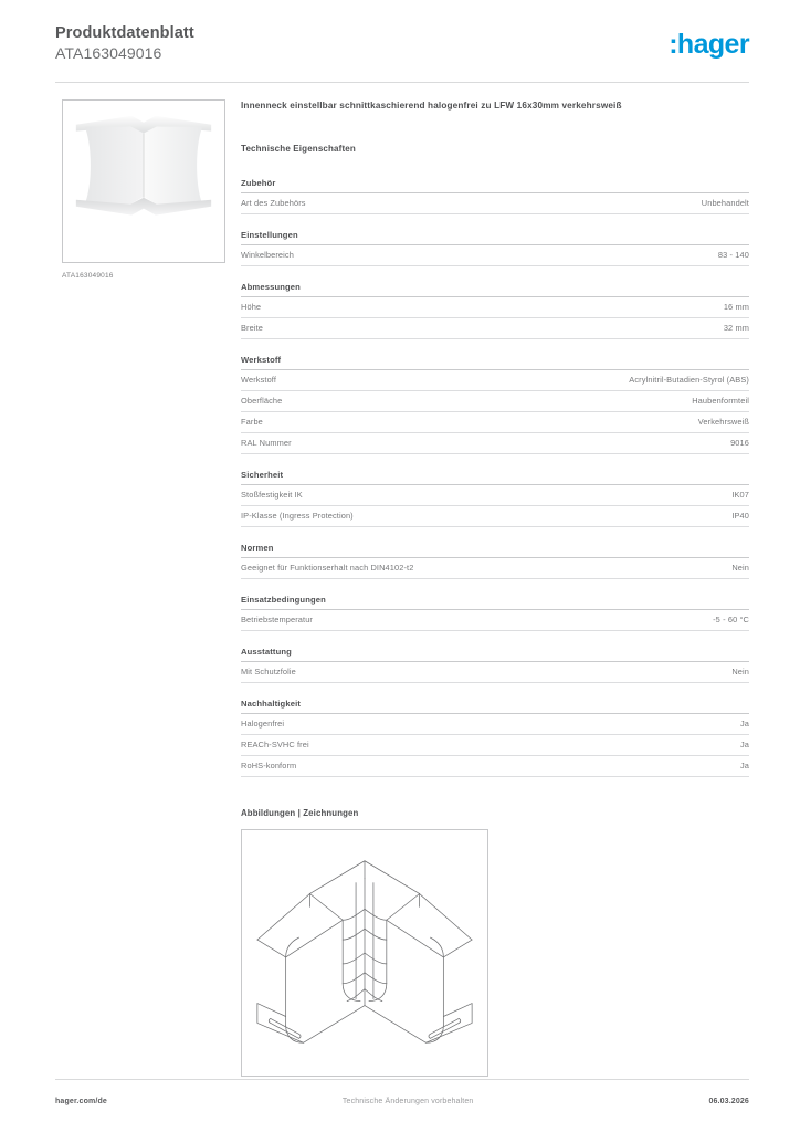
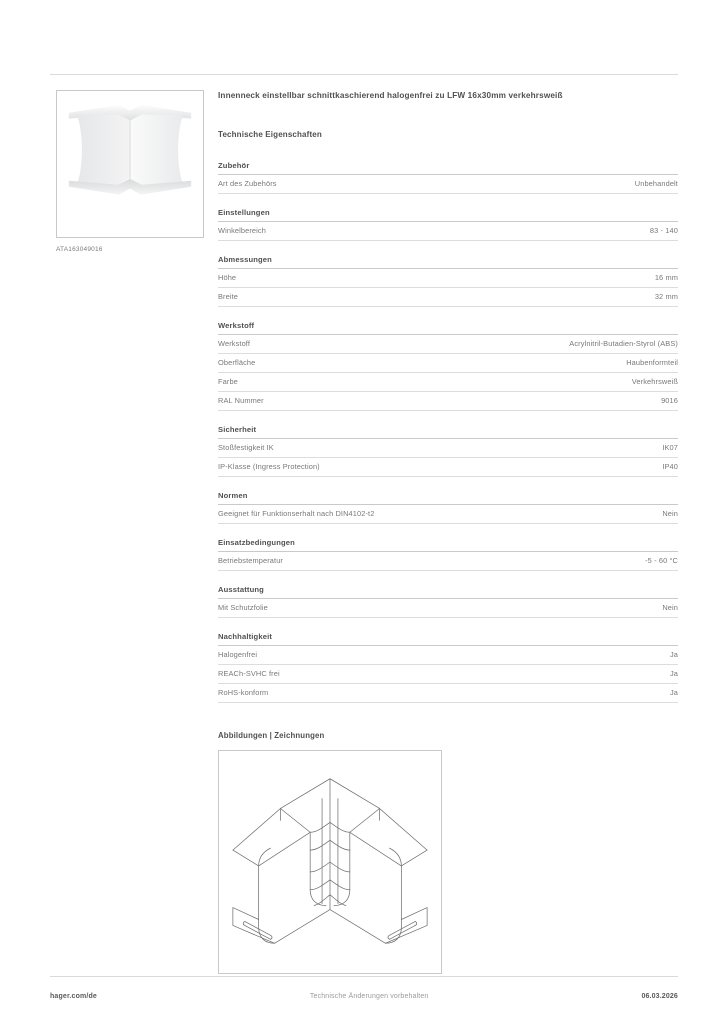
- Produktdatenblatt
- ATA163049016
- :hager
  Innenneck einstellbar schnittkaschierend halogenfrei zu LFW 16x30mm verkehrsweiß
  Technische Eigenschaften
  Zubehör
  Art des Zubehörs
  Unbehandelt
  Einstellungen
  Winkelbereich
  83 - 140
  Abmessungen
  Höhe
  16 mm
  Breite
  32 mm
  Werkstoff
  Werkstoff
  Acrylnitril-Butadien-Styrol (ABS)
  Oberfläche
  Haubenformteil
  Farbe
  Verkehrsweiß
  RAL Nummer
  9016
  Sicherheit
  Stoßfestigkeit IK
  IK07
  IP-Klasse (Ingress Protection)
  IP40
  Normen
  Geeignet für Funktionserhalt nach DIN4102-t2
  Nein
  Einsatzbedingungen
  Betriebstemperatur
  -5 - 60 °C
  Ausstattung
  Mit Schutzfolie
  Nein
  Nachhaltigkeit
  Halogenfrei
  Ja
  REACh-SVHC frei
  Ja
  RoHS-konform
  Ja
  Abbildungen | Zeichnungen
